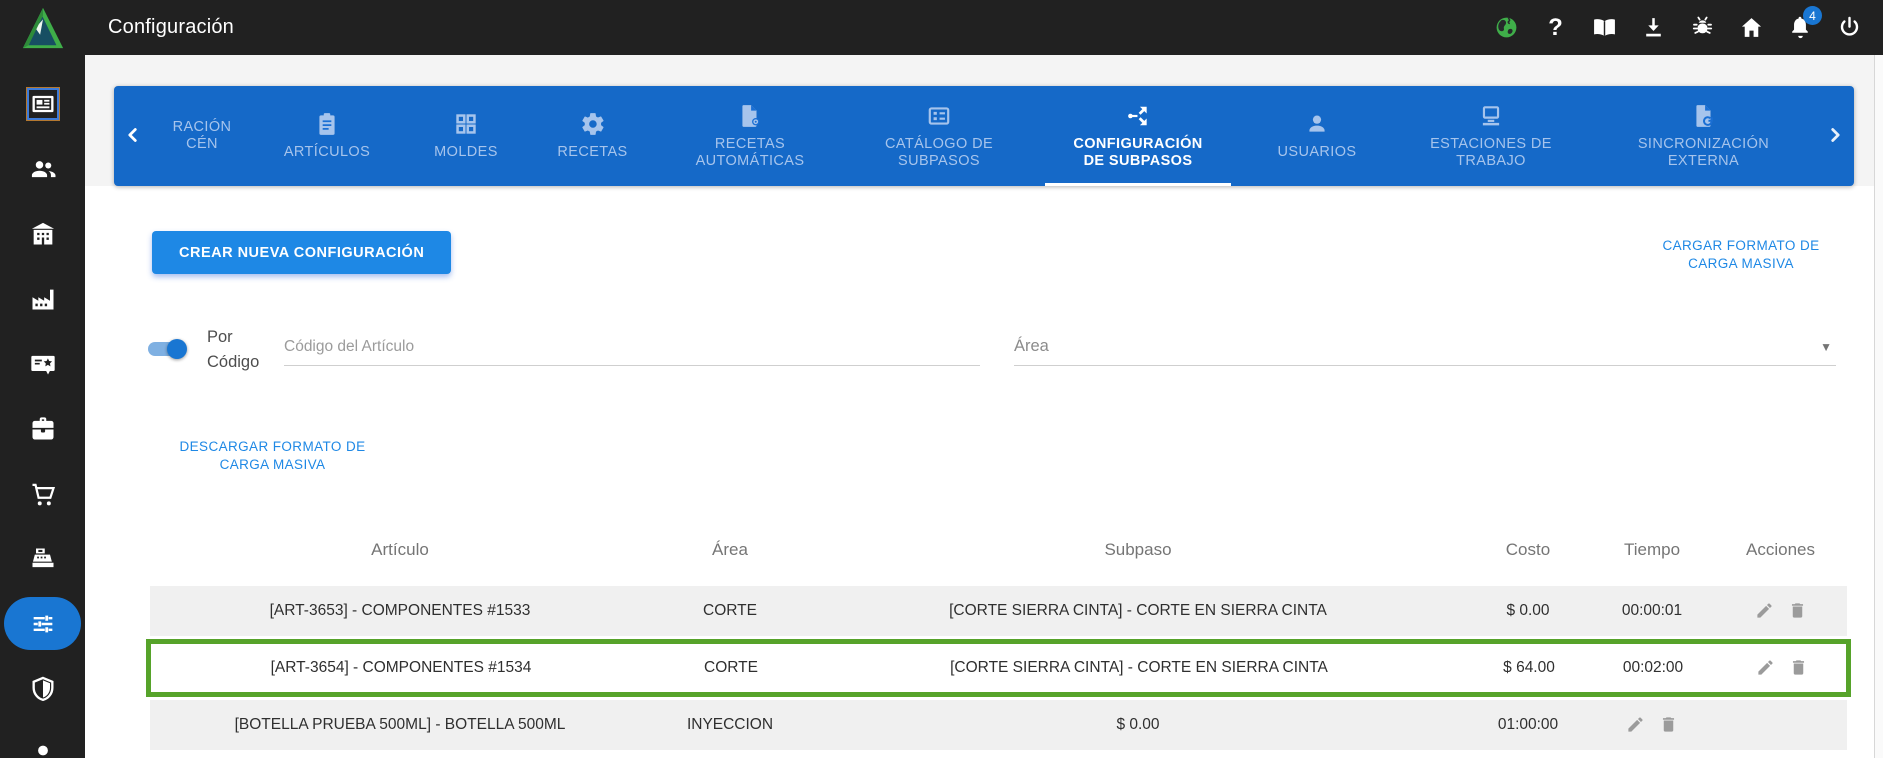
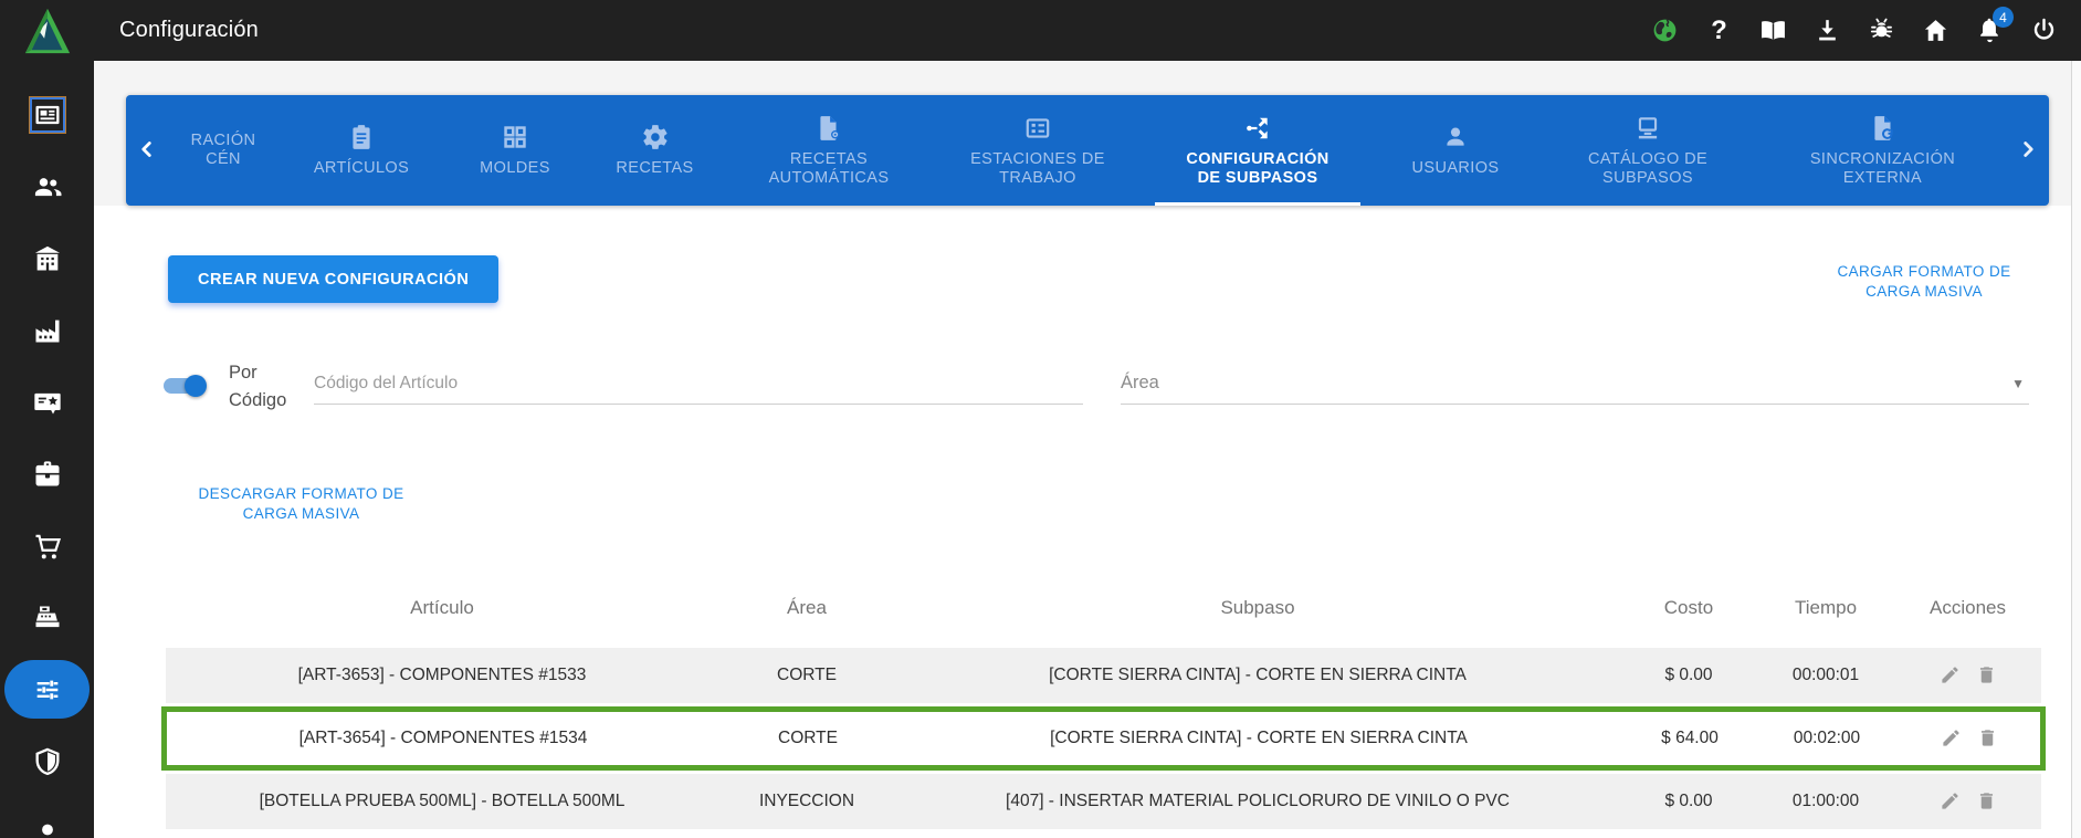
  Configuración
  ?
  4
  RACIÓN CÉN
  ARTÍCULOS
  MOLDES
  RECETAS
  RECETAS AUTOMÁTICAS
- CATÁLOGO DE SUBPASOS
+ ESTACIONES DE TRABAJO
  CONFIGURACIÓN DE SUBPASOS
  USUARIOS
- ESTACIONES DE TRABAJO
+ CATÁLOGO DE SUBPASOS
  SINCRONIZACIÓN EXTERNA
  CREAR NUEVA CONFIGURACIÓN
  CARGAR FORMATO DE CARGA MASIVA
  Por Código
  Código del Artículo
  Área
  ▼
  DESCARGAR FORMATO DE CARGA MASIVA
  Artículo
  Área
  Subpaso
  Costo
  Tiempo
  Acciones
  [ART-3653] - COMPONENTES #1533
  CORTE
  [CORTE SIERRA CINTA] - CORTE EN SIERRA CINTA
  $ 0.00
  00:00:01
  [ART-3654] - COMPONENTES #1534
  CORTE
  [CORTE SIERRA CINTA] - CORTE EN SIERRA CINTA
  $ 64.00
  00:02:00
  [BOTELLA PRUEBA 500ML] - BOTELLA 500ML
  INYECCION
+ [407] - INSERTAR MATERIAL POLICLORURO DE VINILO O PVC
  $ 0.00
  01:00:00
